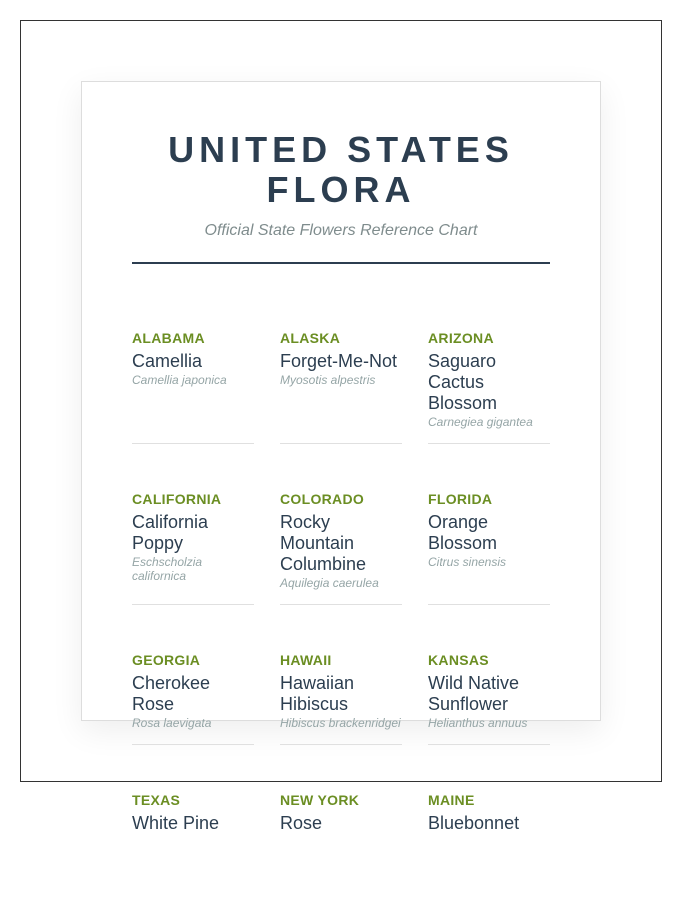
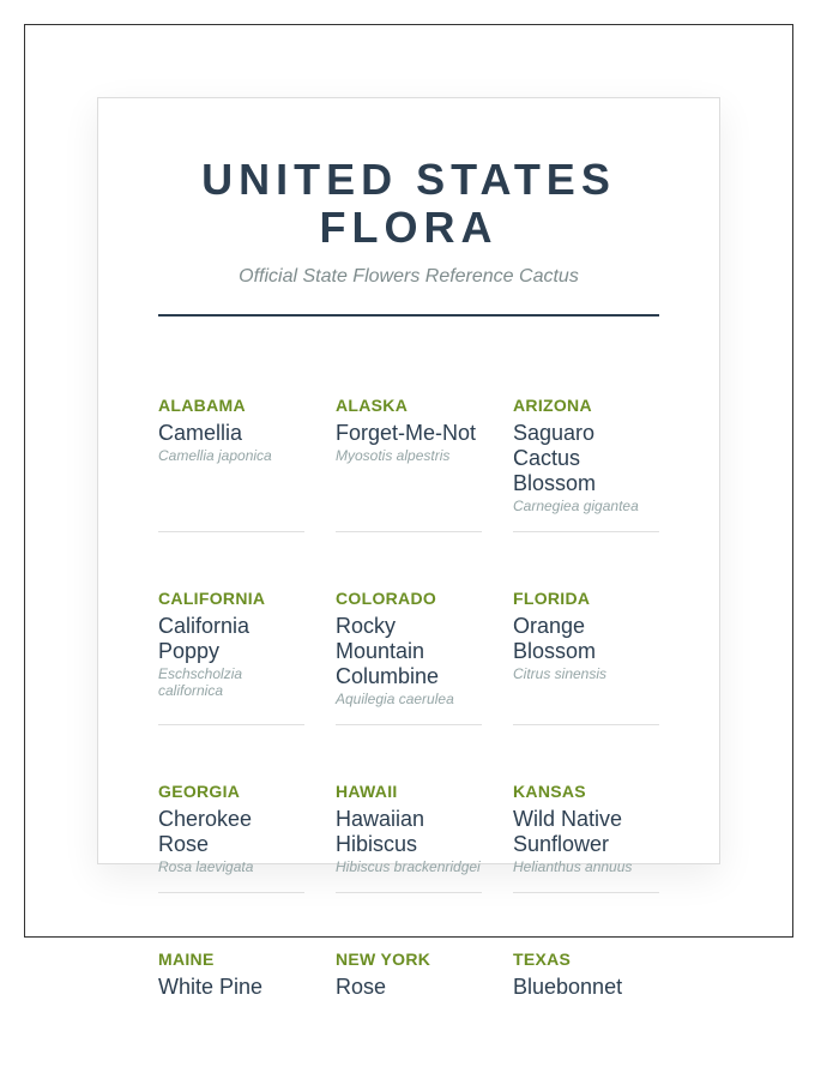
  UNITED STATES FLORA
- Official State Flowers Reference Chart
+ Official State Flowers Reference Cactus
  ALABAMA
  Camellia
  Camellia japonica
  ALASKA
  Forget-Me-Not
  Myosotis alpestris
  ARIZONA
  Saguaro Cactus Blossom
  Carnegiea gigantea
  CALIFORNIA
  California Poppy
  Eschscholzia californica
  COLORADO
  Rocky Mountain Columbine
  Aquilegia caerulea
  FLORIDA
  Orange Blossom
  Citrus sinensis
  GEORGIA
  Cherokee Rose
  Rosa laevigata
  HAWAII
  Hawaiian Hibiscus
  Hibiscus brackenridgei
  KANSAS
  Wild Native Sunflower
  Helianthus annuus
- TEXAS
+ MAINE
  White Pine
  NEW YORK
  Rose
- MAINE
+ TEXAS
  Bluebonnet
